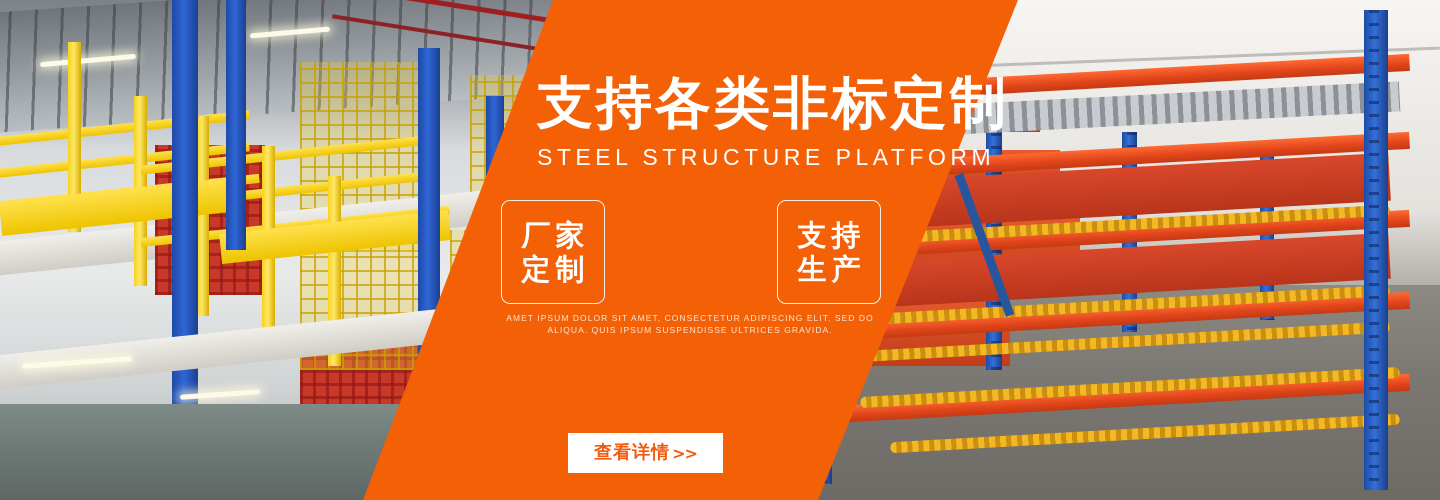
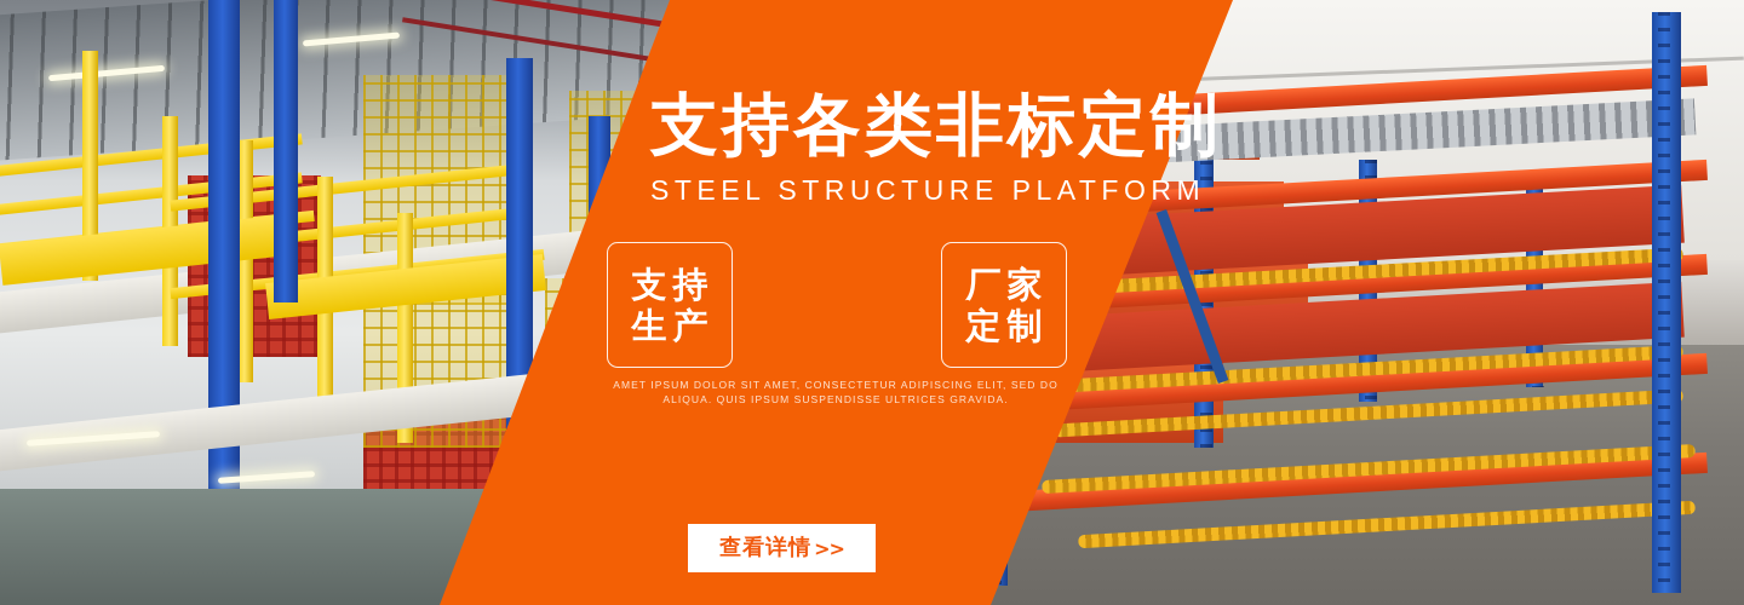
  支持各类非标定制
  STEEL STRUCTURE PLATFORM
- 厂家
+ 支持
- 定制
+ 生产
- 支持
+ 厂家
- 生产
+ 定制
  AMET IPSUM DOLOR SIT AMET, CONSECTETUR ADIPISCING ELIT, SED DO
  ALIQUA. QUIS IPSUM SUSPENDISSE ULTRICES GRAVIDA.
  查看详情
  >>
